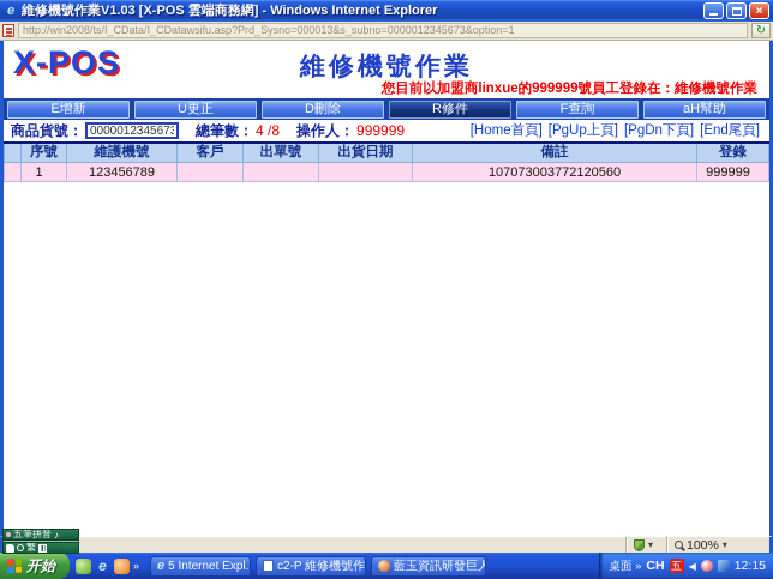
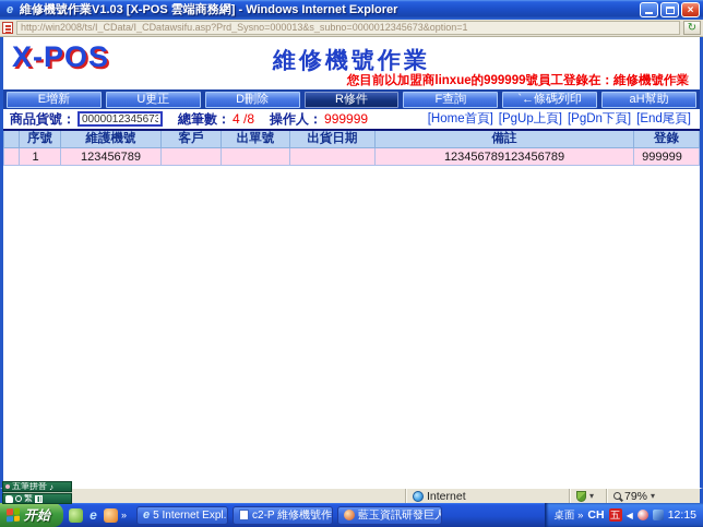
  e
  維修機號作業V1.03 [X-POS 雲端商務網] - Windows Internet Explorer
  ×
  http://win2008/ts/I_CData/I_CDatawsifu.asp?Prd_Sysno=000013&s_subno=0000012345673&option=1
  ↻
  X-POS
  維修機號作業
  您目前以加盟商linxue的999999號員工登錄在：維修機號作業
  E增新
  U更正
  D刪除
  R修件
  F查詢
+ `←條碼列印
  aH幫助
  商品貨號：
  0000012345673
  總筆數：
  4 /8
  操作人：
  999999
  [Home首頁]
  [PgUp上頁]
  [PgDn下頁]
  [End尾頁]
  	序號	維護機號	客戶	出單號	出貨日期	備註	登錄
- 	1	123456789				107073003772120560	999999
+ 	1	123456789				123456789123456789	999999
+ Internet
  ▾
- 100%
+ 79%
  ▾
  五筆拼音
  ♪
  繁
  开始
  e
  »
  e
  5 Internet Expl.
  c2-P 維修機號作
  藍玉資訊研發巨人
  桌面 »
  CH
  五
  ◀
  12:15
